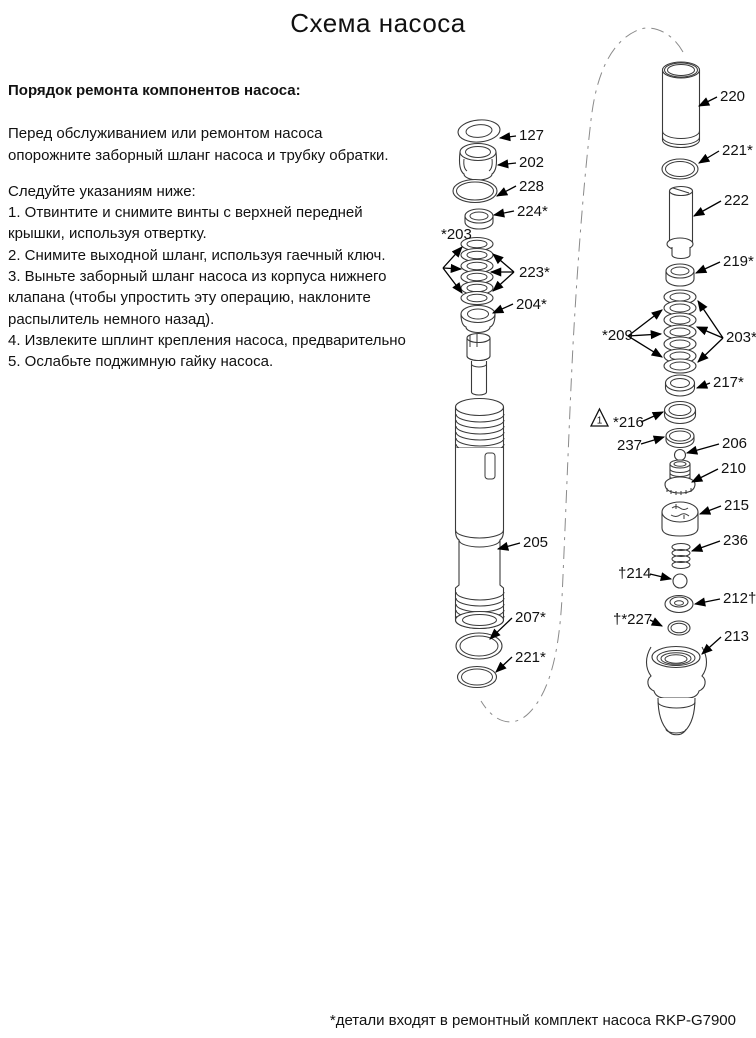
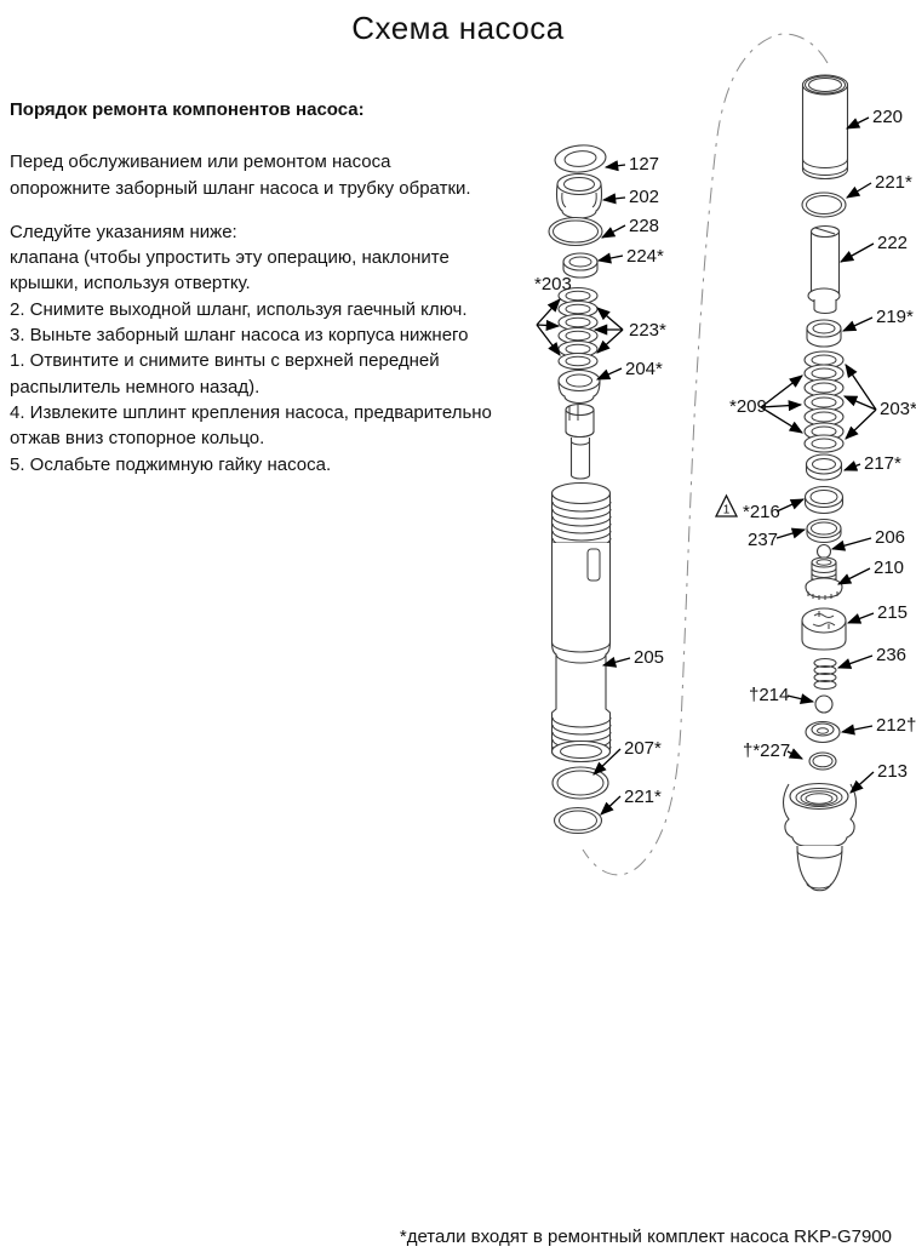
  Схема насоса
  Порядок ремонта компонентов насоса:
  Перед обслуживанием или ремонтом насоса
  опорожните заборный шланг насоса и трубку обратки.
  Следуйте указаниям ниже:
- 1. Отвинтите и снимите винты с верхней передней
+ клапана (чтобы упростить эту операцию, наклоните
  крышки, используя отвертку.
  2. Снимите выходной шланг, используя гаечный ключ.
  3. Выньте заборный шланг насоса из корпуса нижнего
- клапана (чтобы упростить эту операцию, наклоните
+ 1. Отвинтите и снимите винты с верхней передней
  распылитель немного назад).
  4. Извлеките шплинт крепления насоса, предварительно
+ отжав вниз стопорное кольцо.
  5. Ослабьте поджимную гайку насоса.
  1
  127
  202
  228
  224*
  *203
  223*
  204*
  205
  207*
  221*
  220
  221*
  222
  219*
  *209
  203*
  217*
  *216
  237
  206
  210
  215
  236
  †214
  212†
  †*227
  213
  *детали входят в ремонтный комплект насоса RKP-G7900
